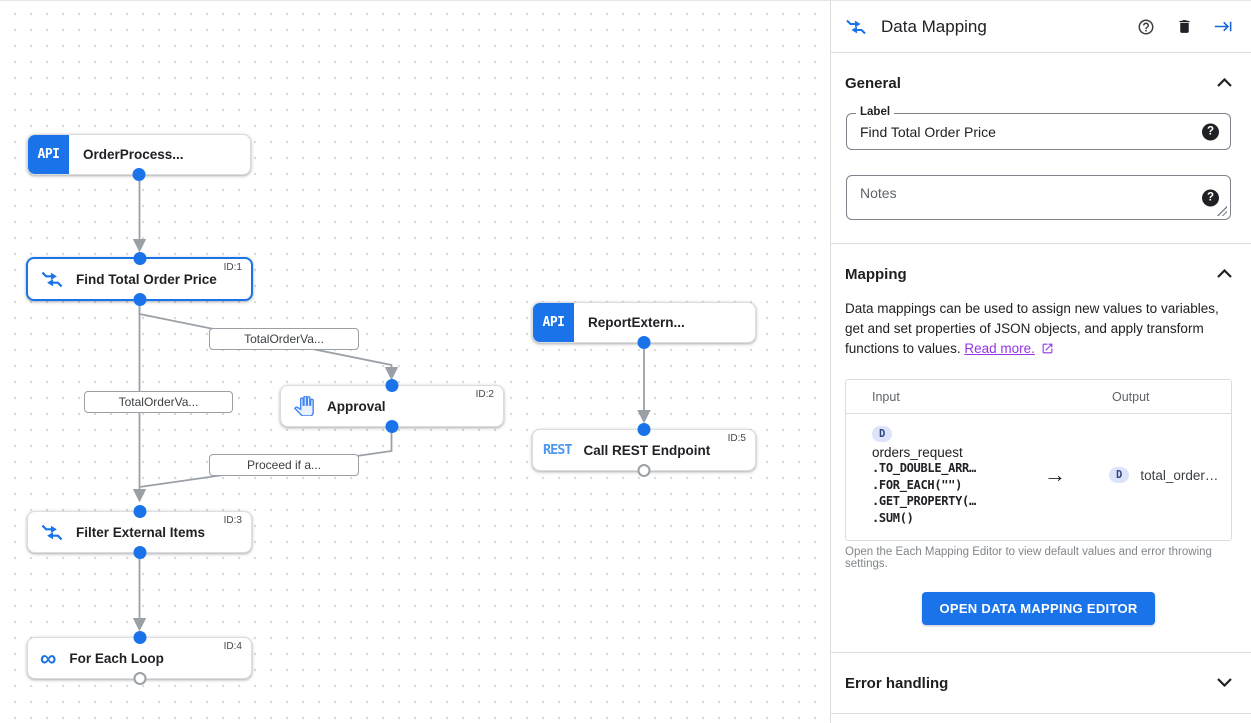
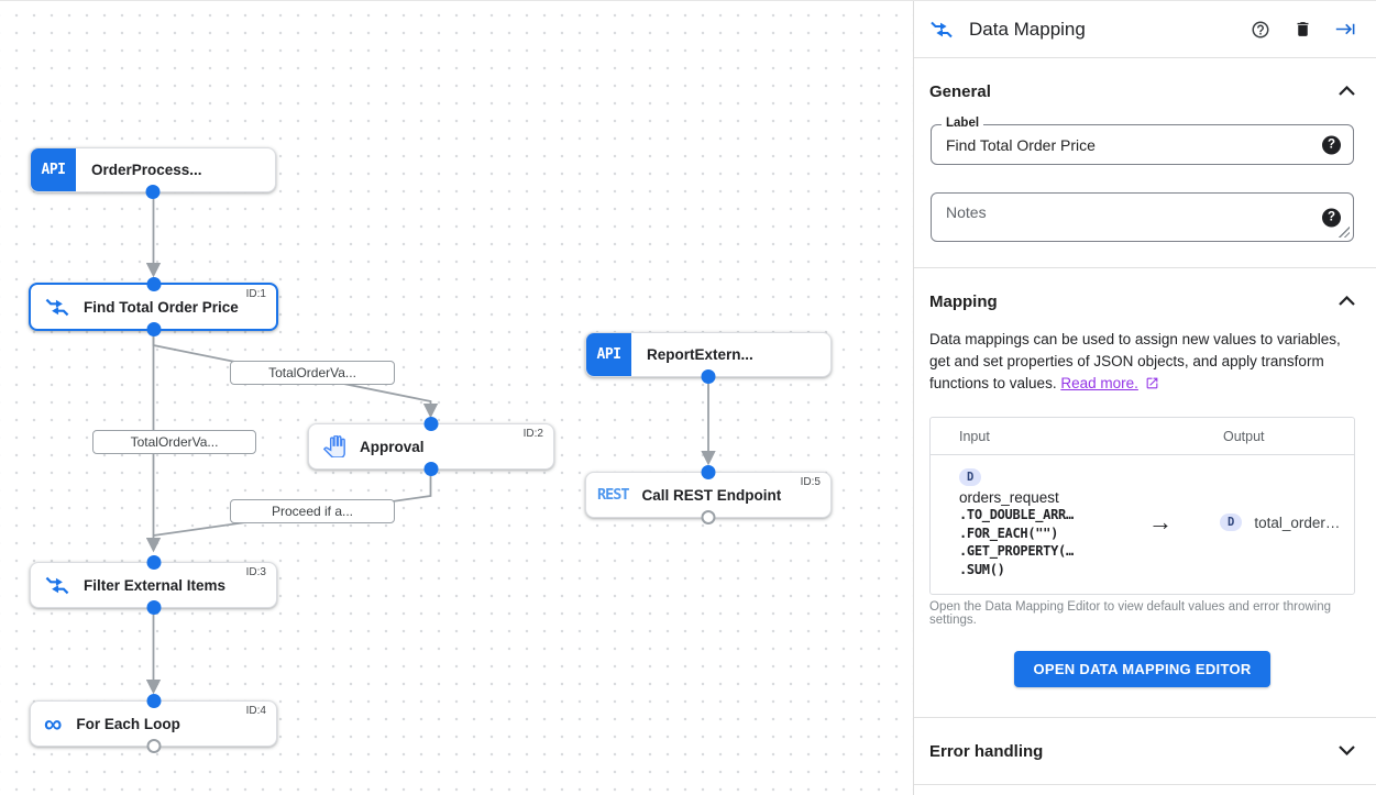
  TotalOrderVa...
  TotalOrderVa...
  Proceed if a...
  API
  OrderProcess...
  Find Total Order Price
  ID:1
  API
  ReportExtern...
  Approval
  ID:2
  REST
  Call REST Endpoint
  ID:5
  Filter External Items
  ID:3
  ∞
  For Each Loop
  ID:4
  Data Mapping
  General
  Label
  Find Total Order Price
  ?
  Notes
  ?
  Mapping
  Data mappings can be used to assign new values to variables, get and set properties of JSON objects, and apply transform functions to values. Read more.
  Input
  Output
  D
  orders_request
  .TO_DOUBLE_ARR…
  .FOR_EACH("")
  .GET_PROPERTY(…
  .SUM()
  →
  D
  total_order…
- Open the Each Mapping Editor to view default values and error throwing settings.
+ Open the Data Mapping Editor to view default values and error throwing settings.
  OPEN DATA MAPPING EDITOR
  Error handling
